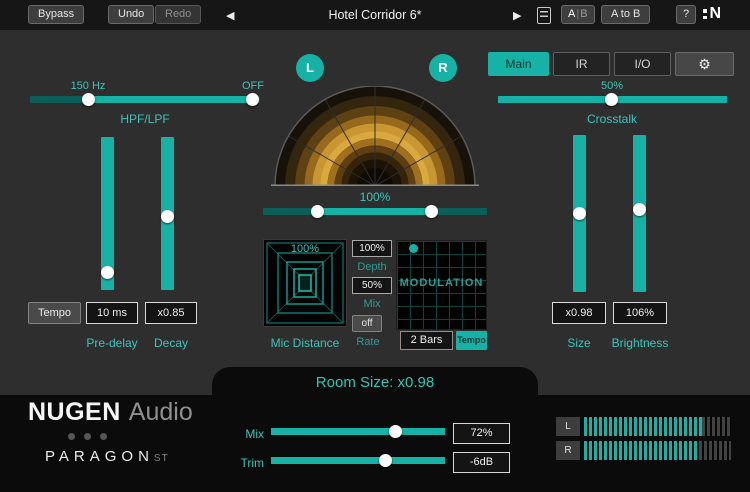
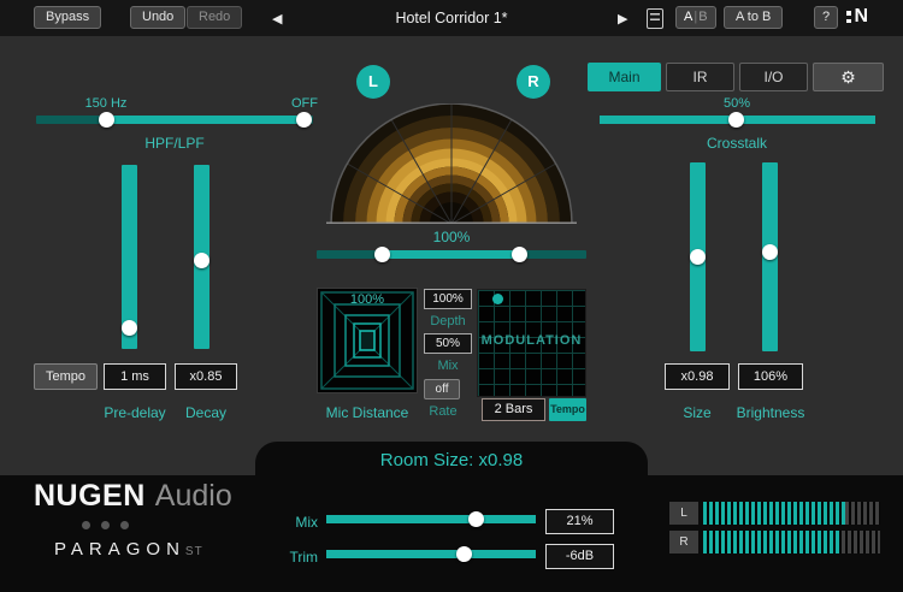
  Bypass
  Undo
  Redo
  ◀
- Hotel Corridor 6*
+ Hotel Corridor 1*
  ▶
  A|B
  A to B
  ?
  N
  150 Hz
  OFF
  HPF/LPF
  Tempo
- 10 ms
+ 1 ms
  x0.85
  Pre-delay
  Decay
  L
  R
  100%
  100%
  Mic Distance
  100%
  Depth
  50%
  Mix
  off
  Rate
  MODULATION
  2 Bars
  Tempo
  Main
  IR
  I/O
  ⚙
  50%
  Crosstalk
  x0.98
  106%
  Size
  Brightness
  Room Size: x0.98
  NUGEN Audio
  PARAGONST
  Mix
- 72%
+ 21%
  Trim
  -6dB
  L
  R
